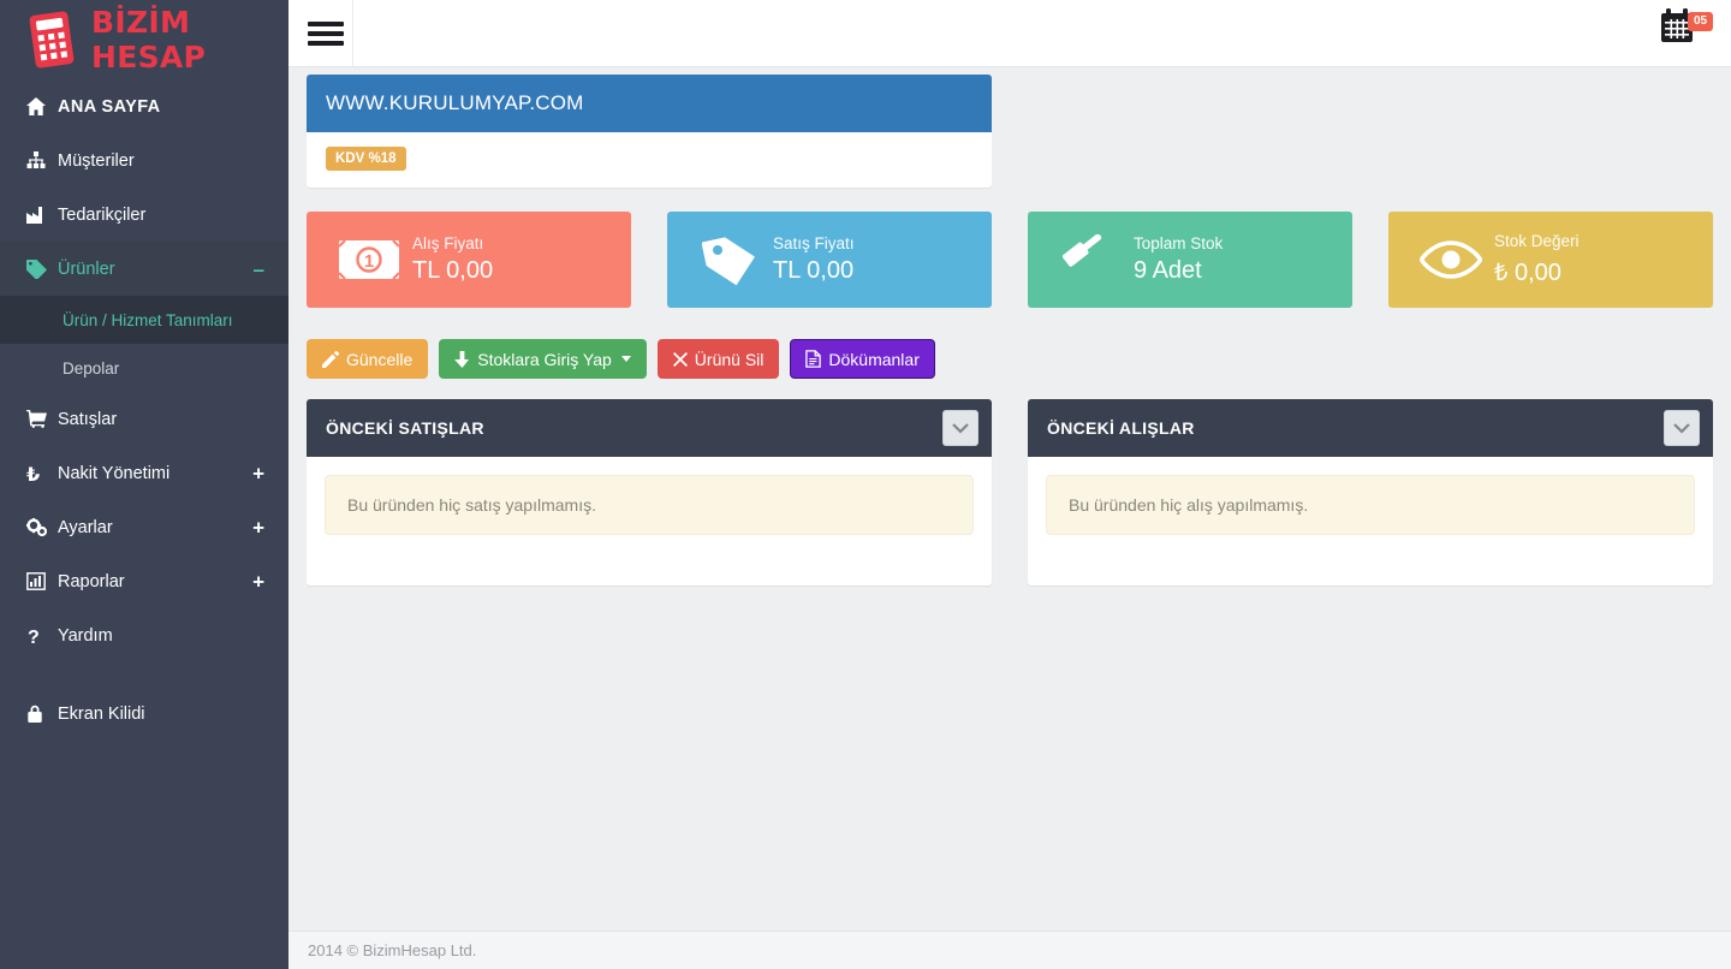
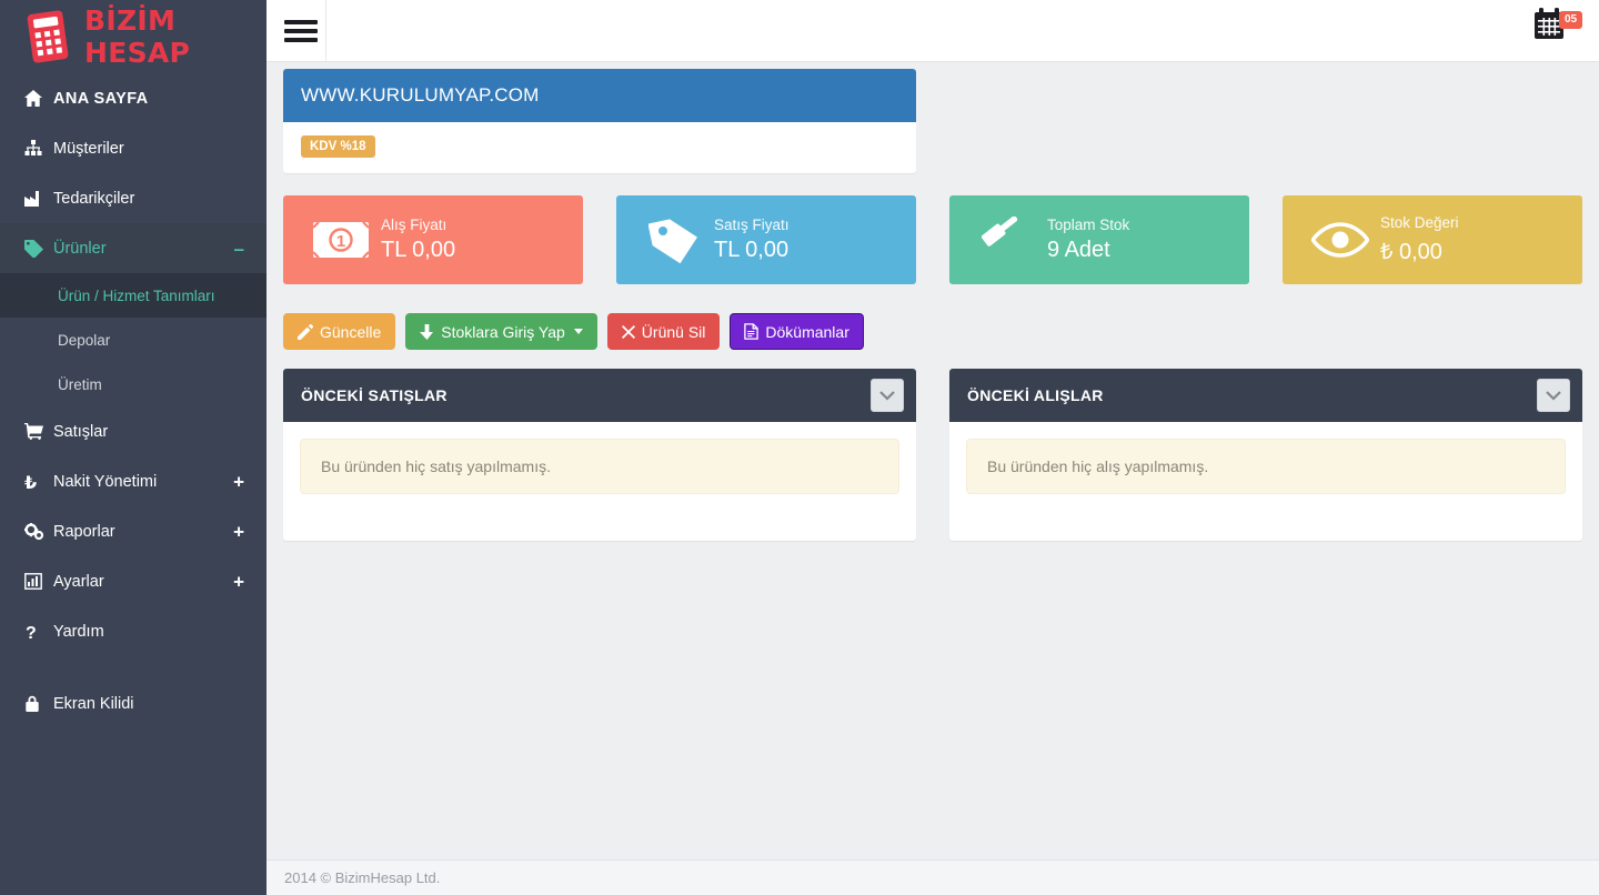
  BİZİM HESAP
  ANA SAYFA
  Müşteriler
  Tedarikçiler
  Ürünler
  –
  Ürün / Hizmet Tanımları
  Depolar
+ Üretim
  Satışlar
  ₺
  Nakit Yönetimi
  +
- Ayarlar
+ Raporlar
  +
- Raporlar
+ Ayarlar
  +
  ?
  Yardım
  Ekran Kilidi
  05
  WWW.KURULUMYAP.COM
  KDV %18
  1
  Alış Fiyatı
  TL 0,00
  Satış Fiyatı
  TL 0,00
  Toplam Stok
  9 Adet
  Stok Değeri
  ₺ 0,00
  Güncelle
  Stoklara Giriş Yap
  Ürünü Sil
  Dökümanlar
  ÖNCEKİ SATIŞLAR
  Bu üründen hiç satış yapılmamış.
  ÖNCEKİ ALIŞLAR
  Bu üründen hiç alış yapılmamış.
  2014 © BizimHesap Ltd.
